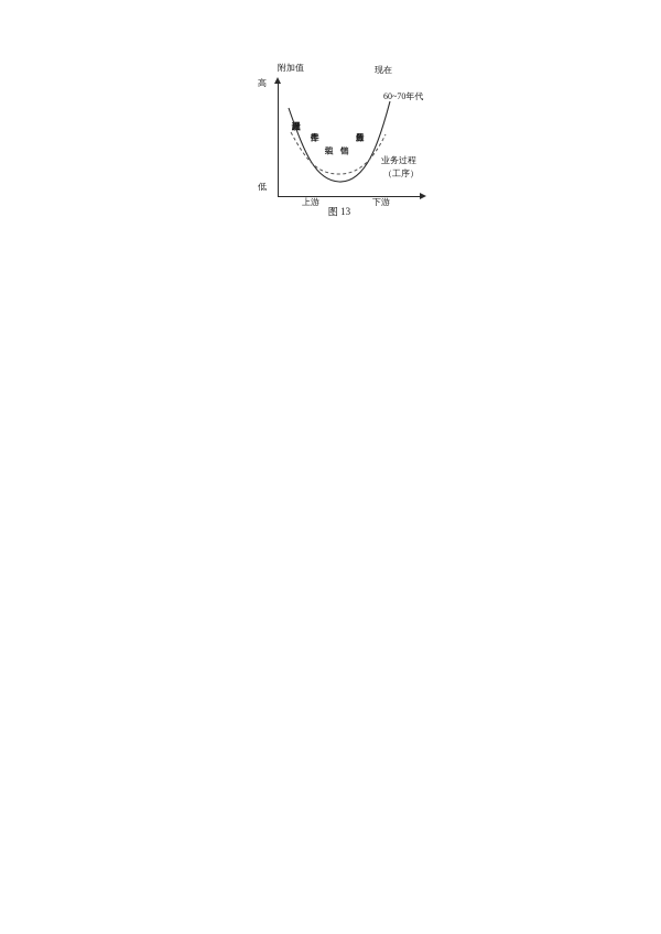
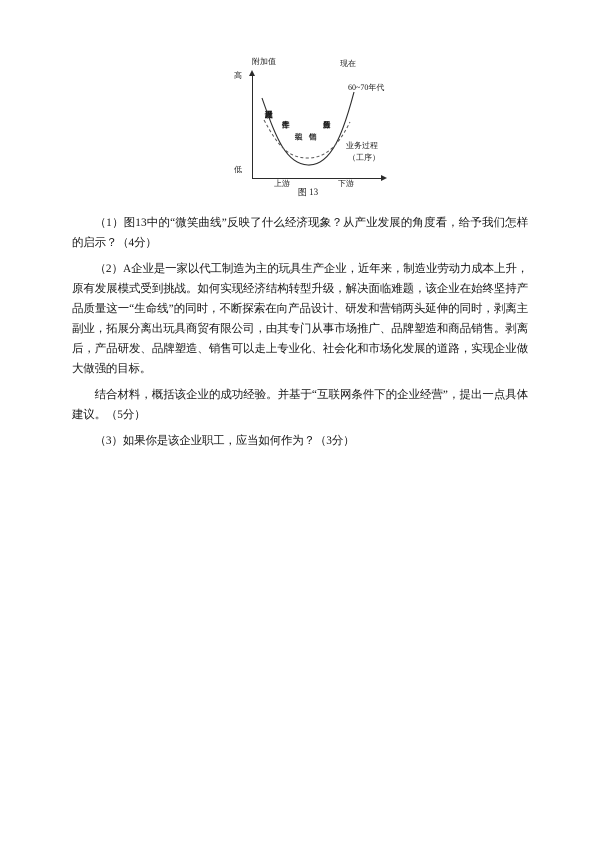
  附加值
  高
  低
  现在
  60~70年代
  上游
  下游
  业务过程
  （工序）
  图 13
+ （1）图13中的“微笑曲线”反映了什么经济现象？从产业发展的角度看，给予我们怎样的启示？（4分）
+ （2）A企业是一家以代工制造为主的玩具生产企业，近年来，制造业劳动力成本上升，原有发展模式受到挑战。如何实现经济结构转型升级，解决面临难题，该企业在始终坚持产品质量这一“生命线”的同时，不断探索在向产品设计、研发和营销两头延伸的同时，剥离主副业，拓展分离出玩具商贸有限公司，由其专门从事市场推广、品牌塑造和商品销售。剥离后，产品研发、品牌塑造、销售可以走上专业化、社会化和市场化发展的道路，实现企业做大做强的目标。
+ 结合材料，概括该企业的成功经验。并基于“互联网条件下的企业经营”，提出一点具体建议。（5分）
+ （3）如果你是该企业职工，应当如何作为？（3分）
